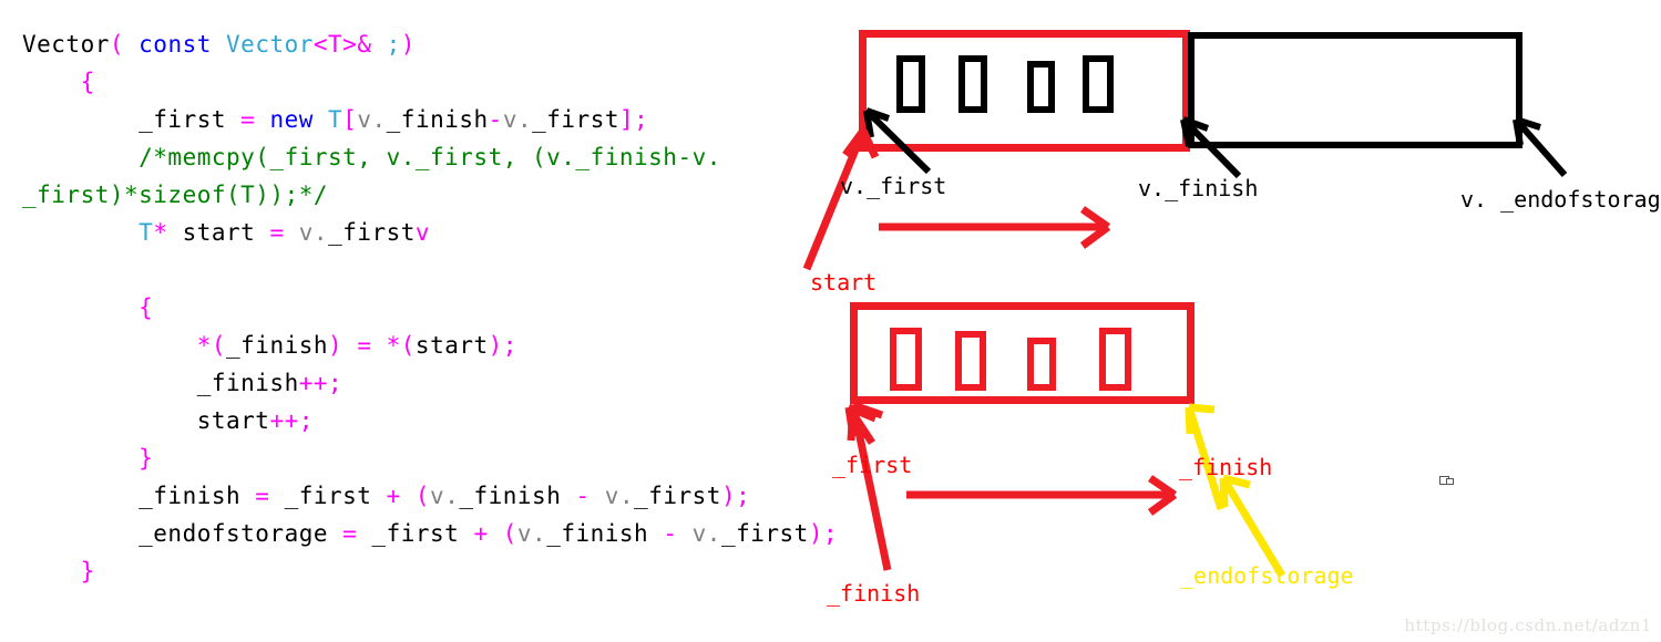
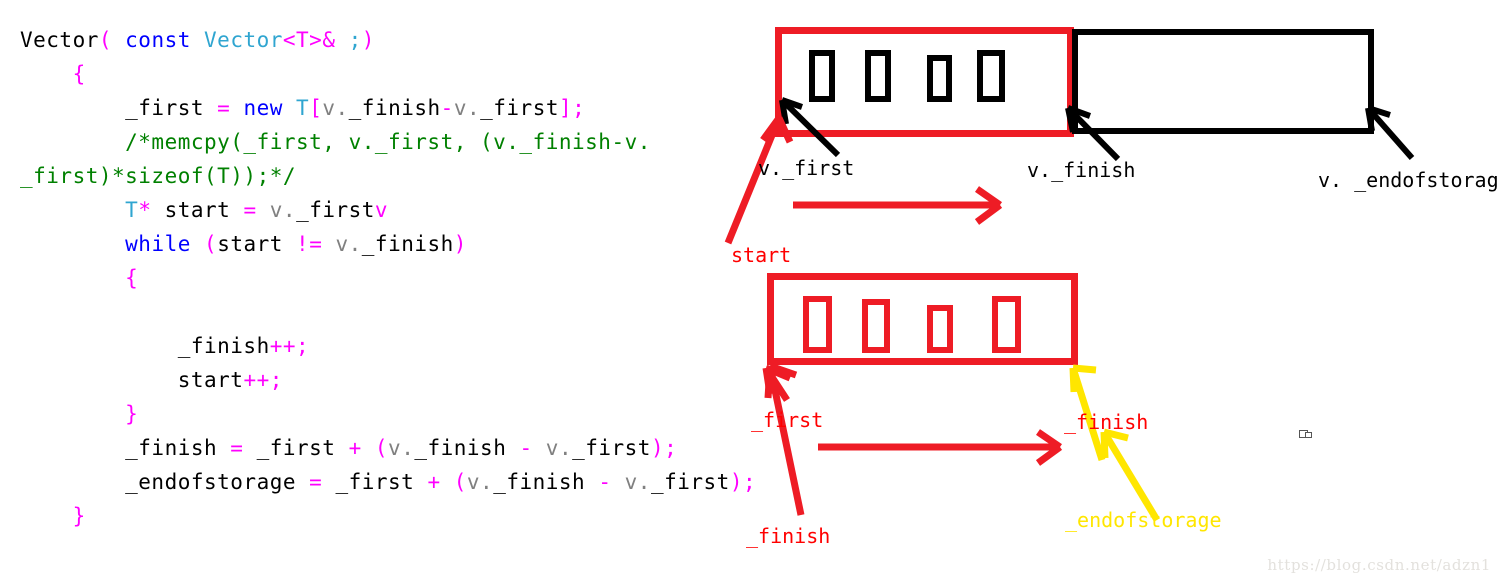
  Vector( const Vector<T>& ;)
  {
  _first = new T[v._finish-v._first];
  /*memcpy(_first, v._first, (v._finish-v.
  _first)*sizeof(T));*/
  T* start = v._firstv
+ while (start != v._finish)
  {
- *(_finish) = *(start);
  _finish++;
  start++;
  }
  _finish = _first + (v._finish - v._first);
  _endofstorage = _first + (v._finish - v._first);
  }
  v._first
  v._finish
  v. _endofstorag
  start
  _first
  _finish
  _finish
  _endofstorage
  https://blog.csdn.net/adzn1
